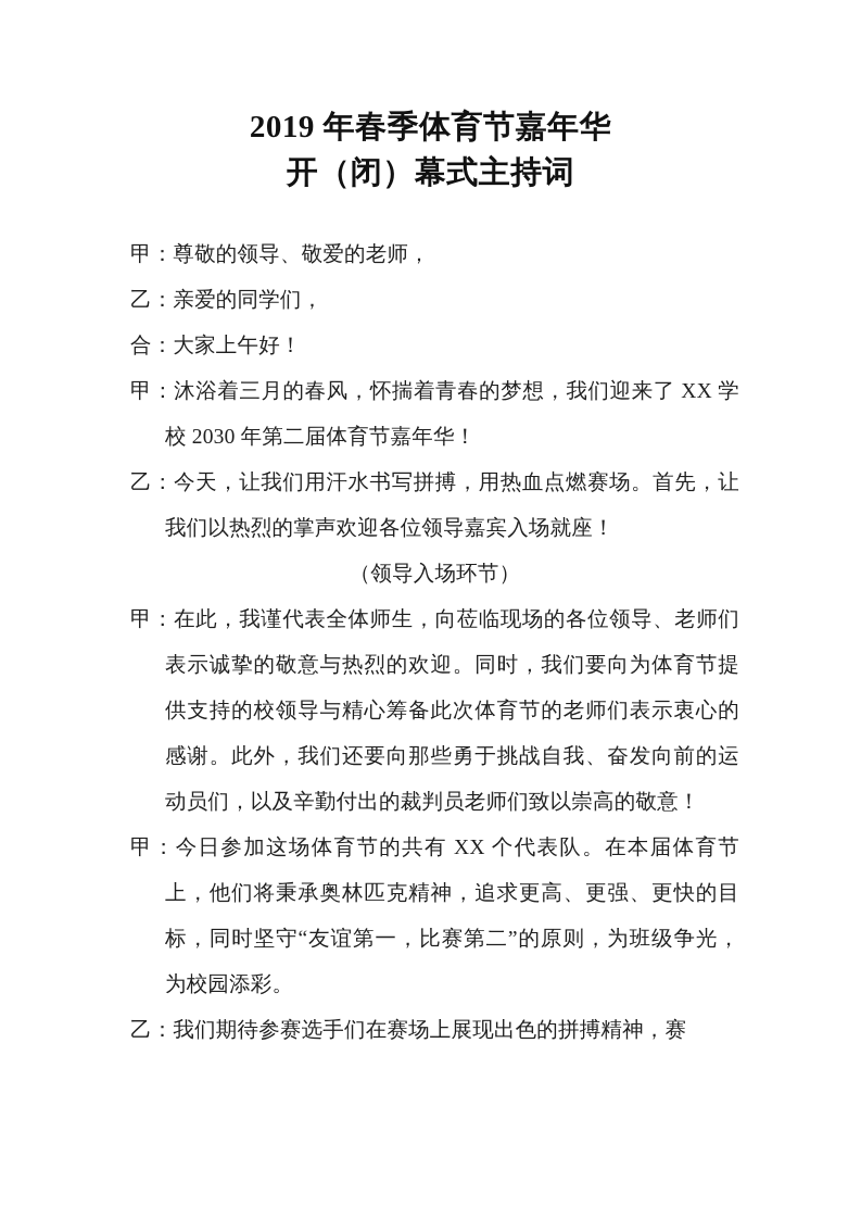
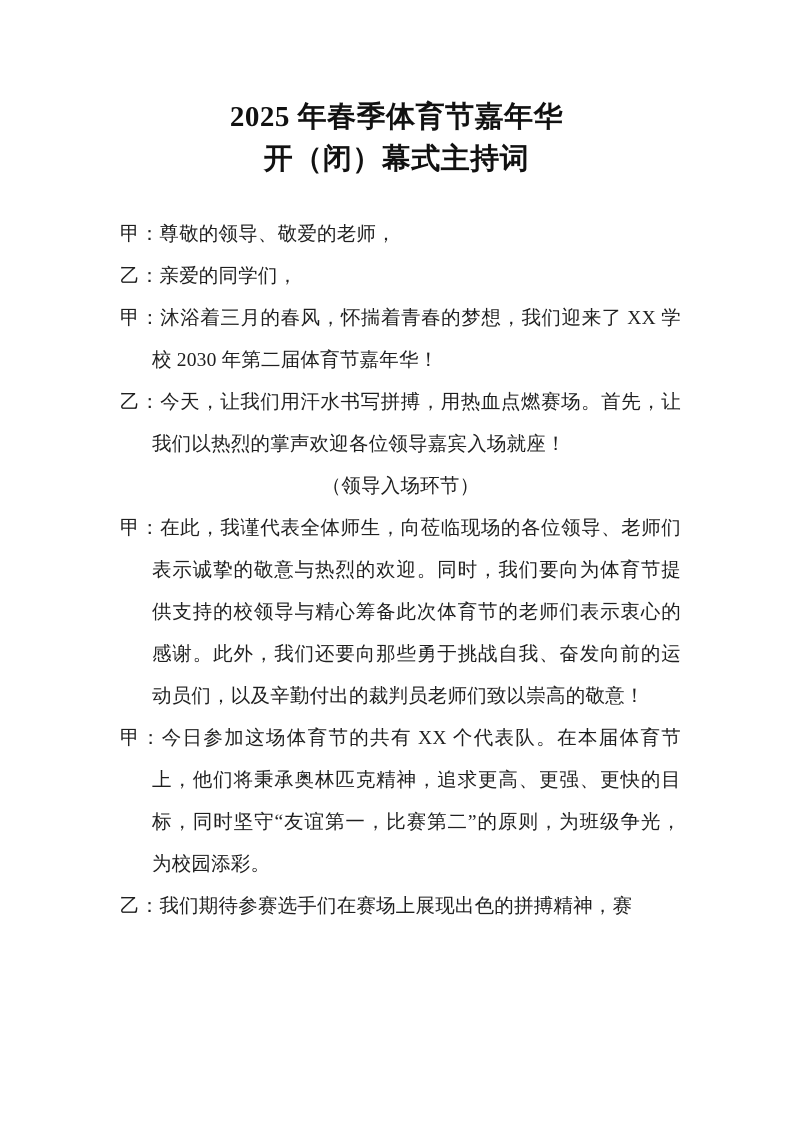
- 2019 年春季体育节嘉年华
+ 2025 年春季体育节嘉年华
  开（闭）幕式主持词
  甲：尊敬的领导、敬爱的老师，
  乙：亲爱的同学们，
- 合：大家上午好！
  甲：沐浴着三月的春风，怀揣着青春的梦想，我们迎来了 XX 学校 2030 年第二届体育节嘉年华！
  乙：今天，让我们用汗水书写拼搏，用热血点燃赛场。首先，让我们以热烈的掌声欢迎各位领导嘉宾入场就座！
  （领导入场环节）
  甲：在此，我谨代表全体师生，向莅临现场的各位领导、老师们表示诚挚的敬意与热烈的欢迎。同时，我们要向为体育节提供支持的校领导与精心筹备此次体育节的老师们表示衷心的感谢。此外，我们还要向那些勇于挑战自我、奋发向前的运动员们，以及辛勤付出的裁判员老师们致以崇高的敬意！
  甲：今日参加这场体育节的共有 XX 个代表队。在本届体育节上，他们将秉承奥林匹克精神，追求更高、更强、更快的目标，同时坚守“友谊第一，比赛第二”的原则，为班级争光，为校园添彩。
  乙：我们期待参赛选手们在赛场上展现出色的拼搏精神，赛
